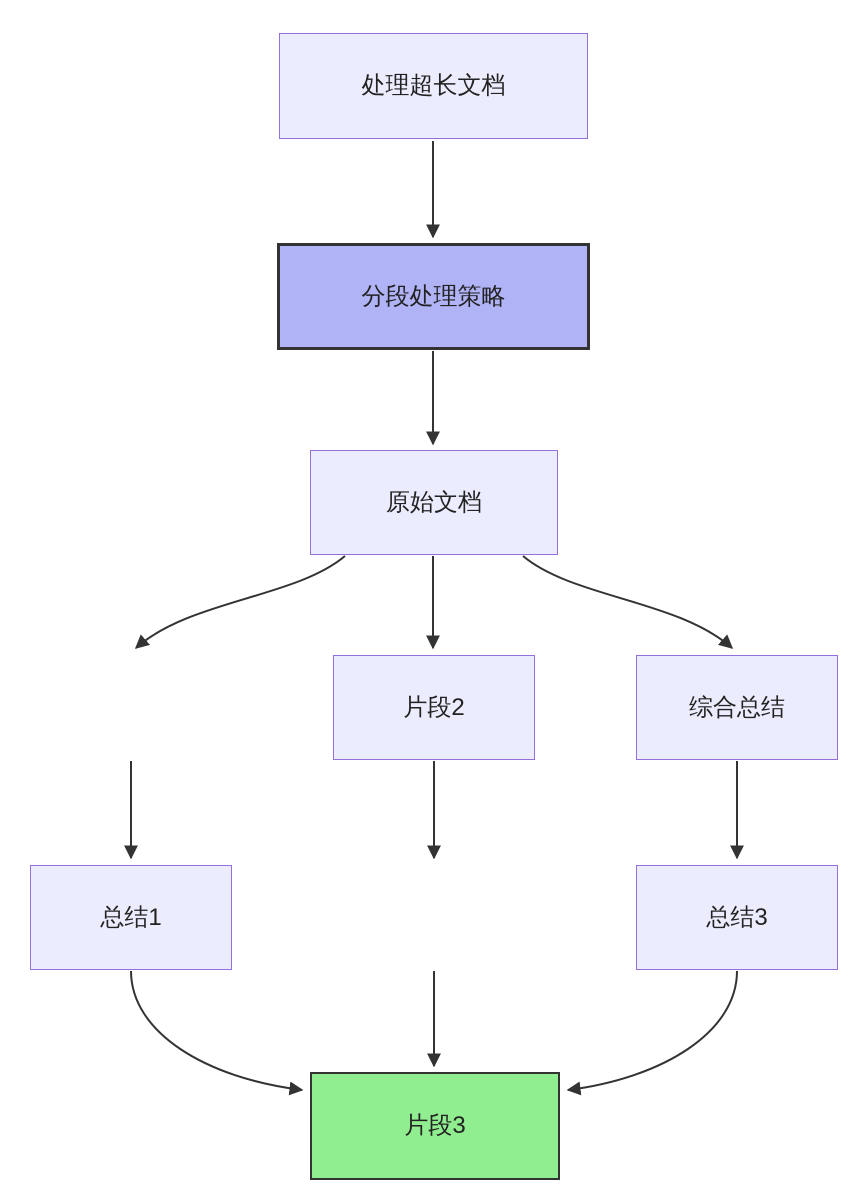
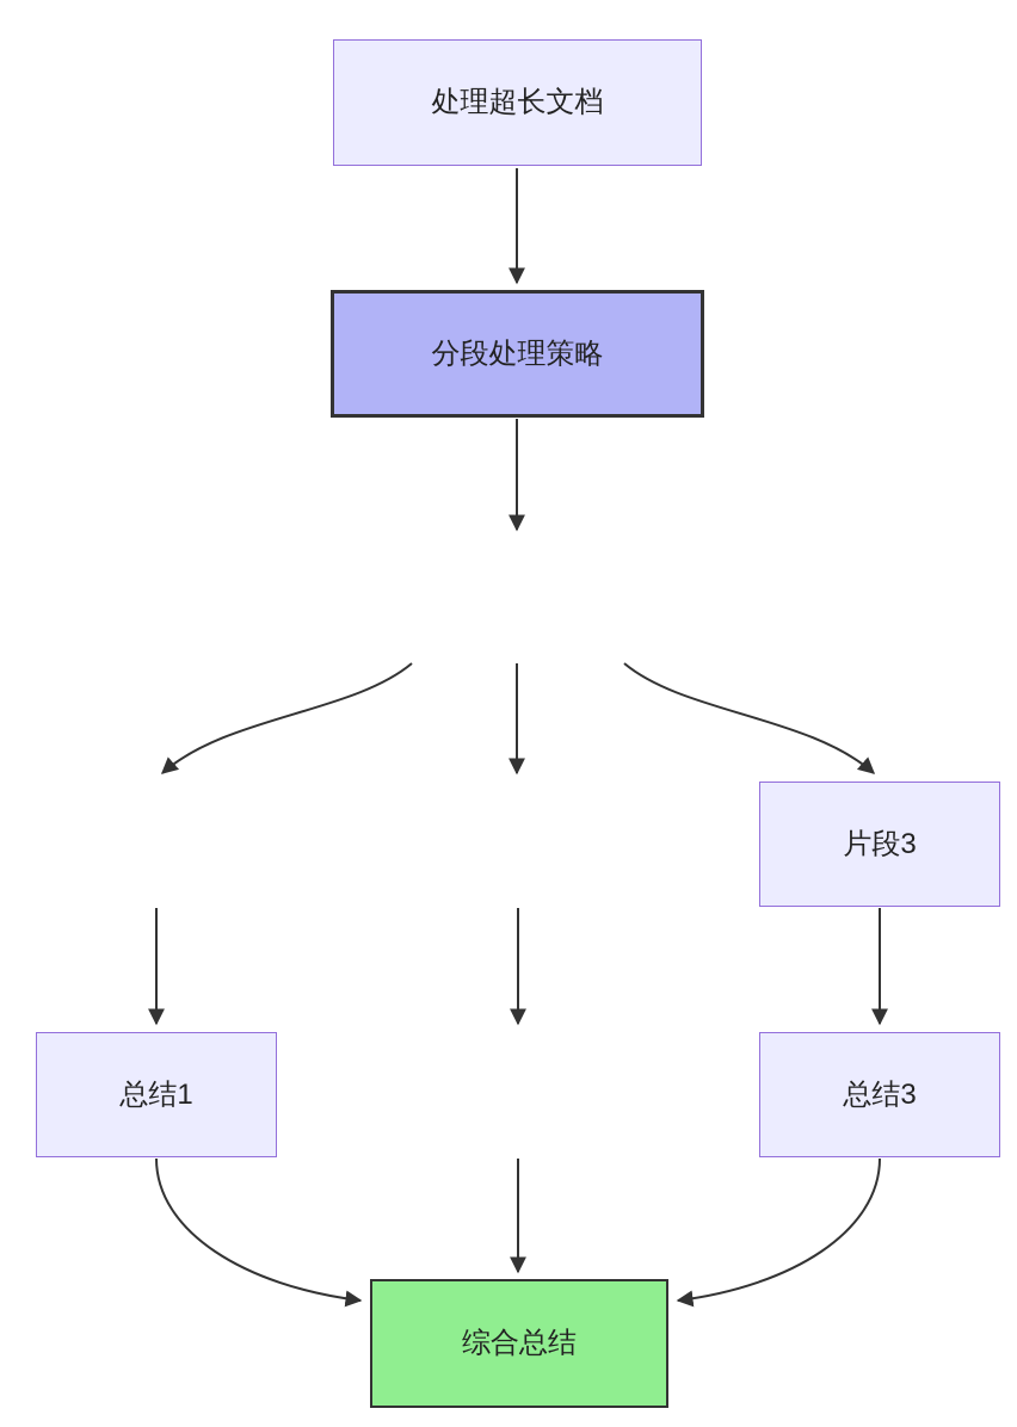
  处理超长文档
  分段处理策略
- 原始文档
- 片段2
- 综合总结
+ 片段3
  总结1
  总结3
- 片段3
+ 综合总结
